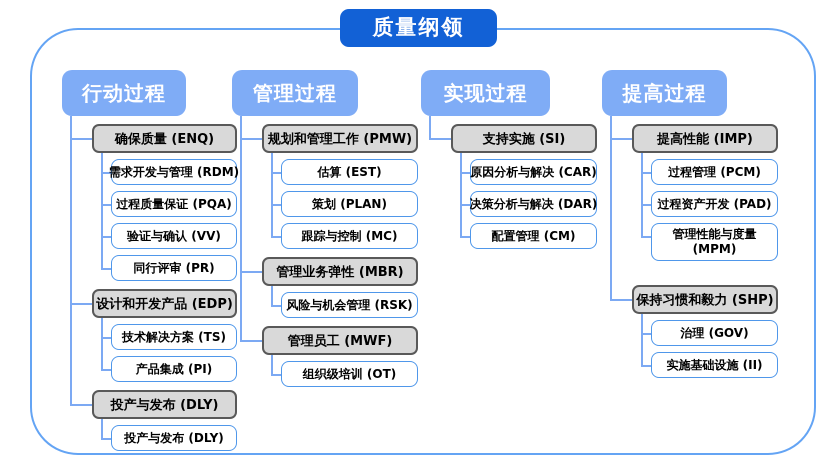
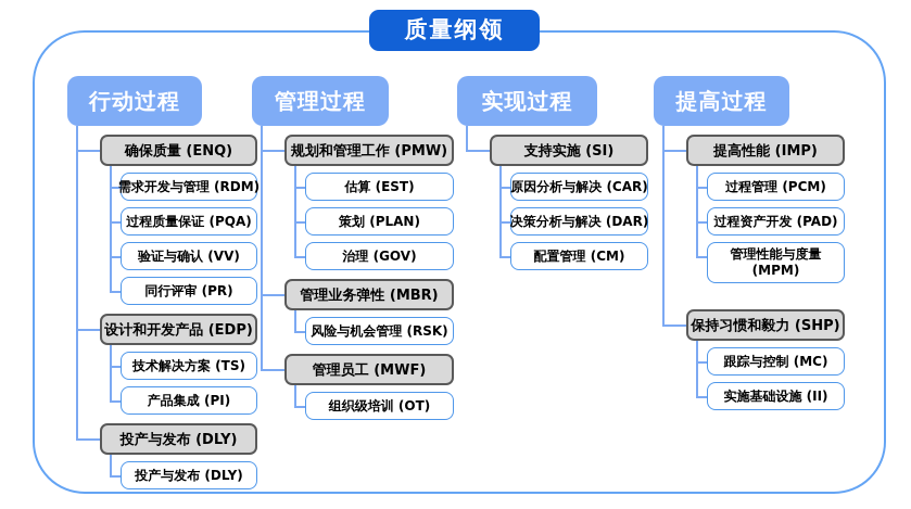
  质量纲领
  行动过程
  确保质量 (ENQ)
  需求开发与管理 (RDM)
  过程质量保证 (PQA)
  验证与确认 (VV)
  同行评审 (PR)
  设计和开发产品 (EDP)
  技术解决方案 (TS)
  产品集成 (PI)
  投产与发布 (DLY)
  投产与发布 (DLY)
  管理过程
  规划和管理工作 (PMW)
  估算 (EST)
  策划 (PLAN)
- 跟踪与控制 (MC)
+ 治理 (GOV)
  管理业务弹性 (MBR)
  风险与机会管理 (RSK)
  管理员工 (MWF)
  组织级培训 (OT)
  实现过程
  支持实施 (SI)
  原因分析与解决 (CAR)
  决策分析与解决 (DAR)
  配置管理 (CM)
  提高过程
  提高性能 (IMP)
  过程管理 (PCM)
  过程资产开发 (PAD)
  管理性能与度量 (MPM)
  保持习惯和毅力 (SHP)
- 治理 (GOV)
+ 跟踪与控制 (MC)
  实施基础设施 (II)
